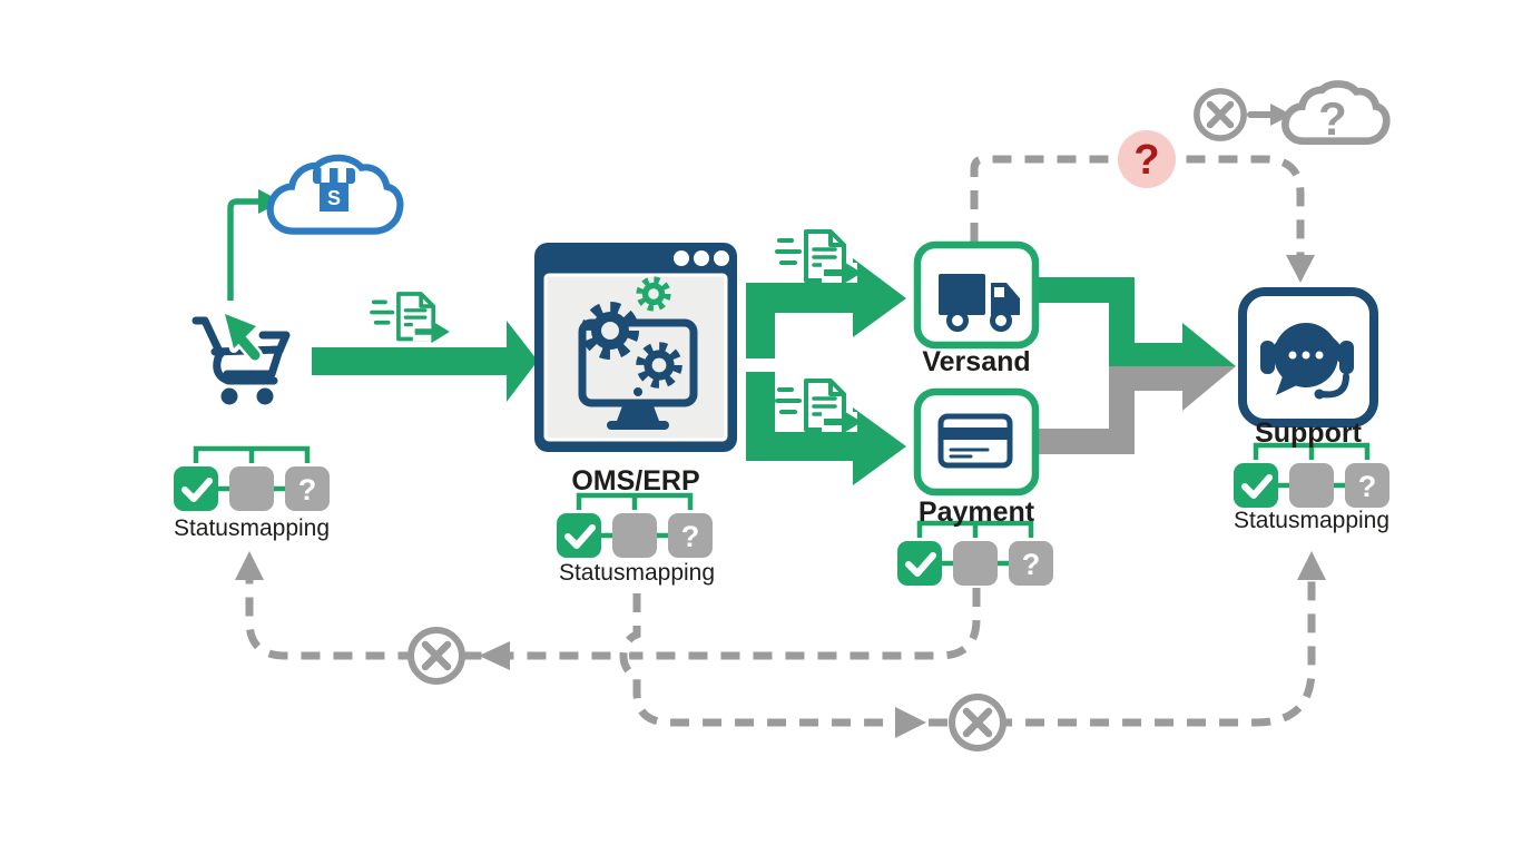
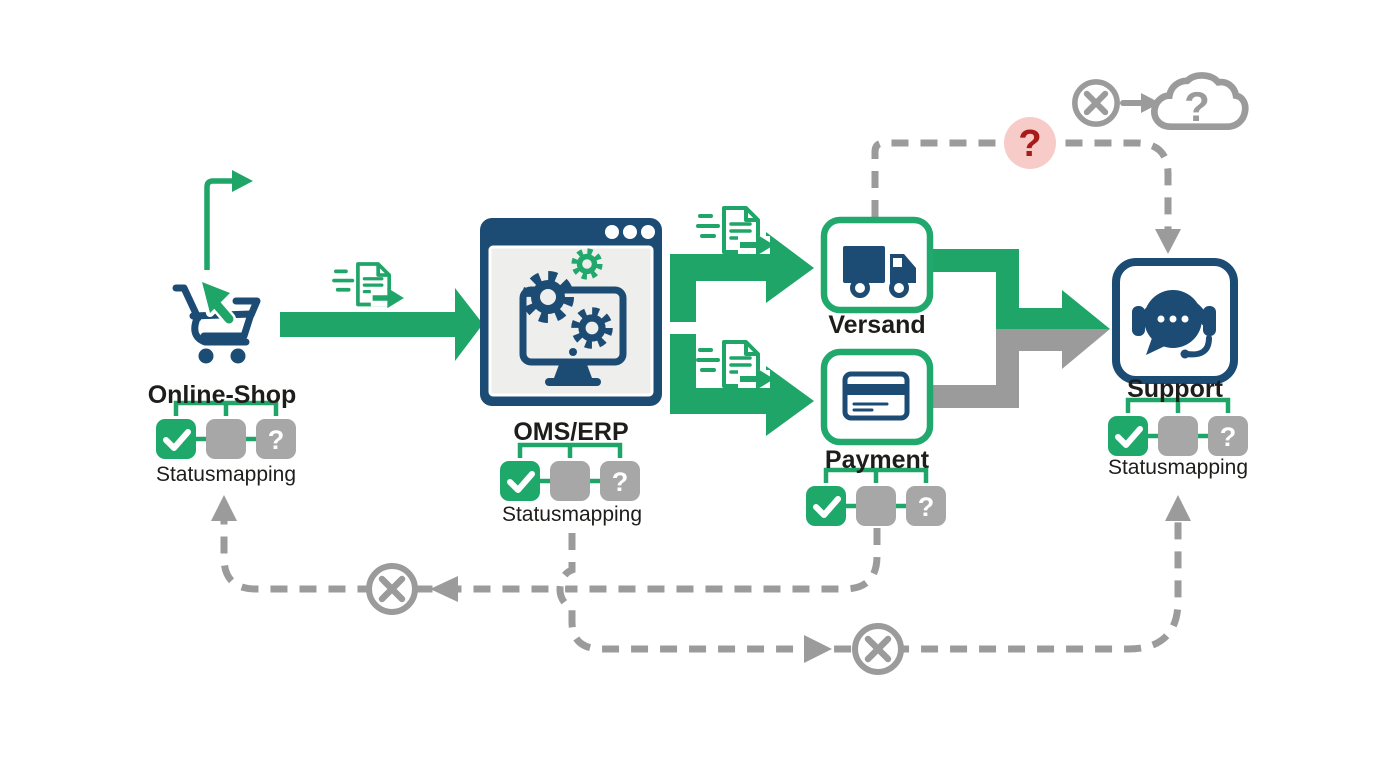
- S
  ?
  ?
+ Online-Shop
  Statusmapping
  OMS/ERP
  Statusmapping
  Versand
  Payment
  Support
  Statusmapping
